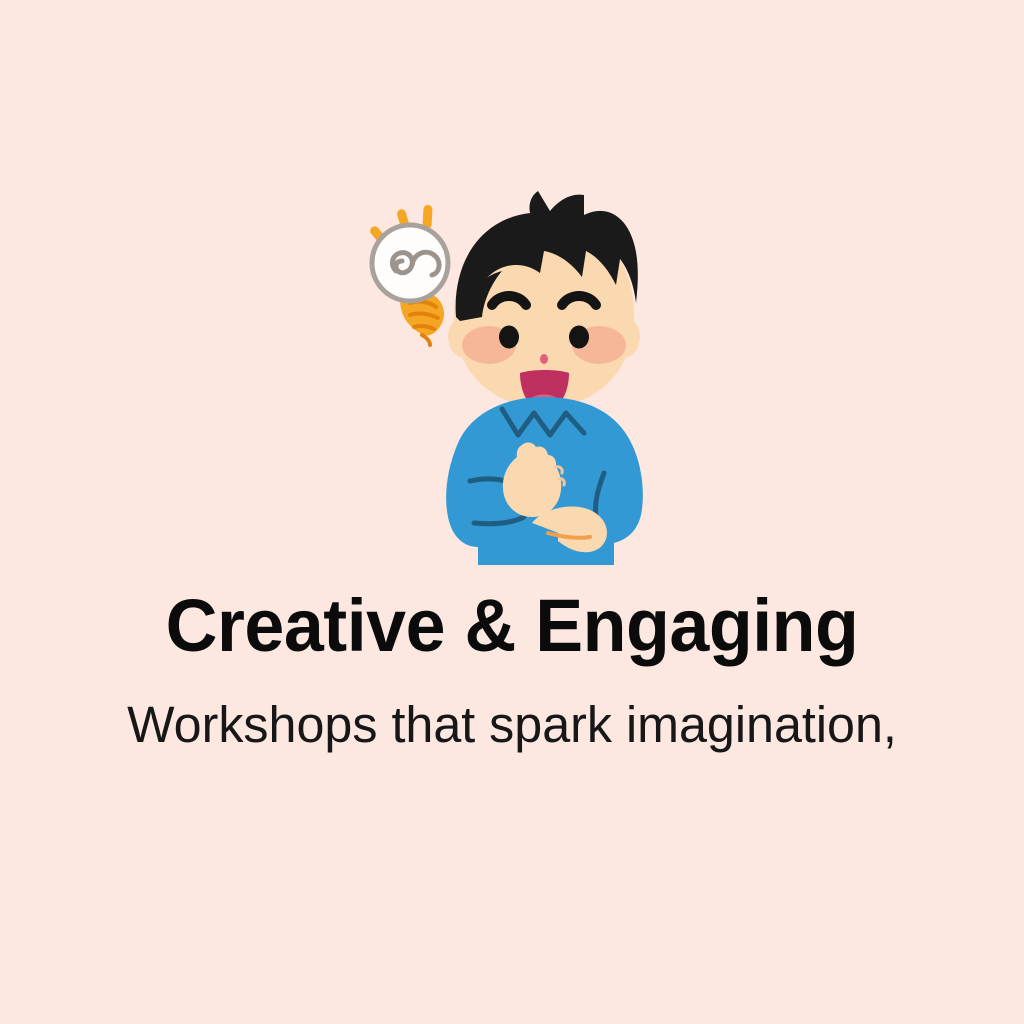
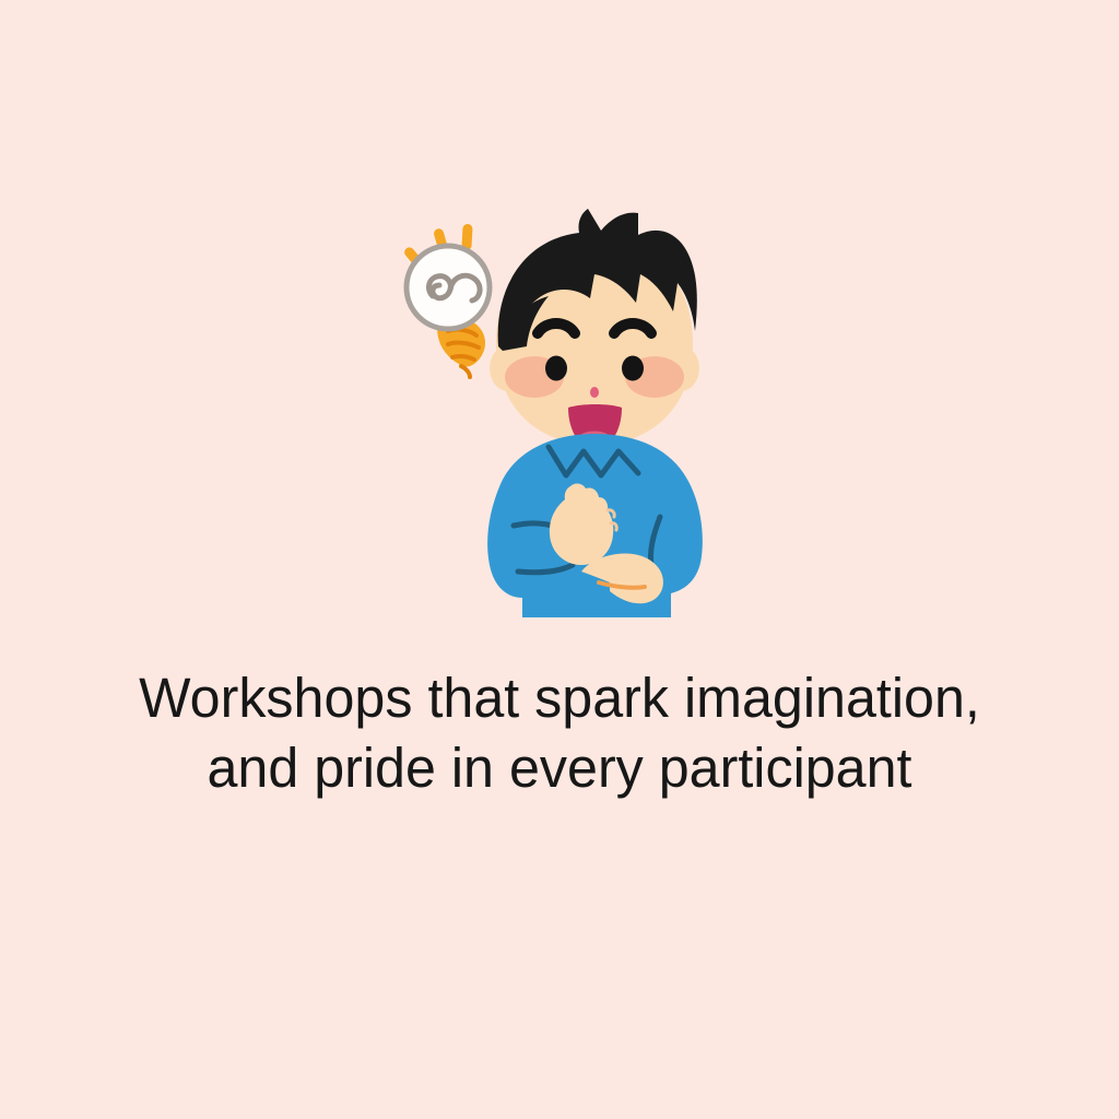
- Creative & Engaging
  Workshops that spark imagination,
+ and pride in every participant
